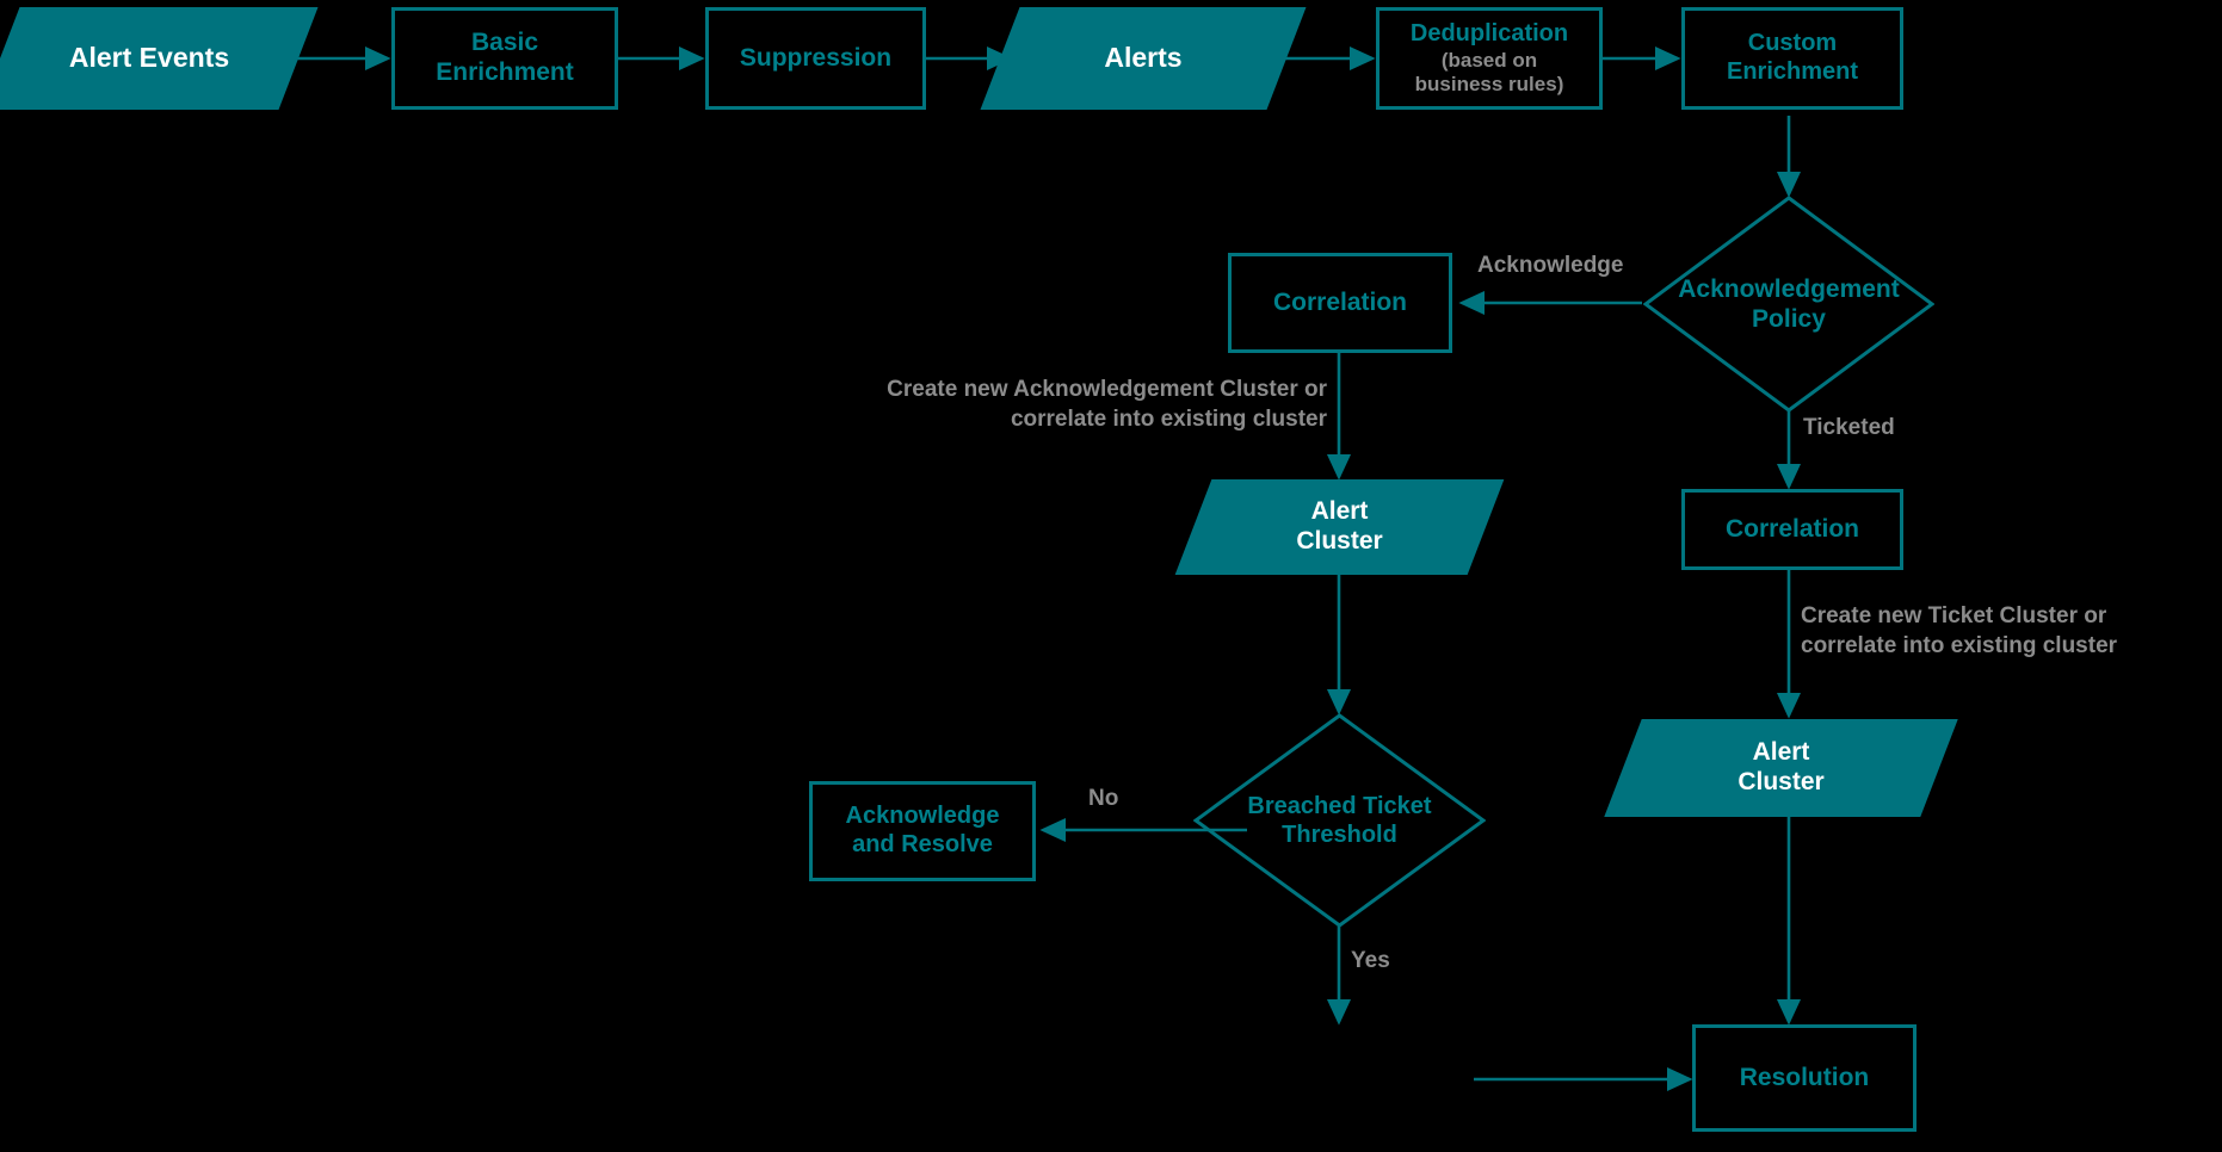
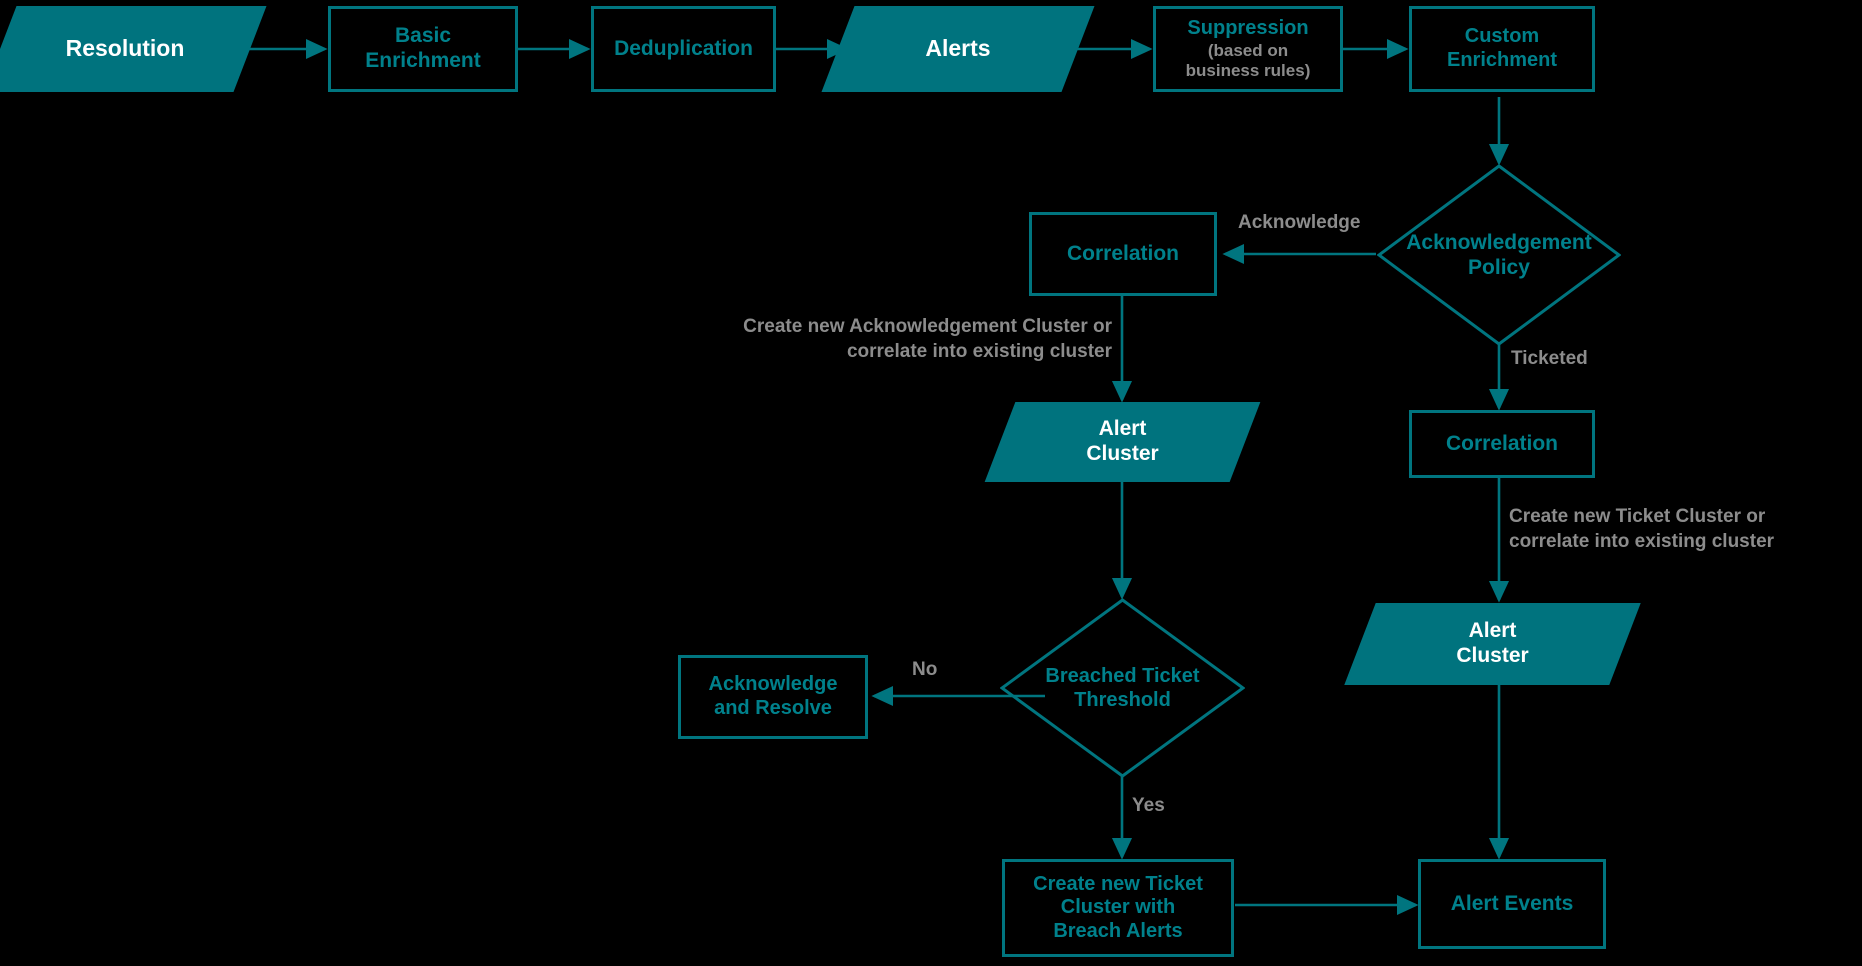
- Alert Events
+ Resolution
  Basic
  Enrichment
- Suppression
+ Deduplication
  Alerts
- Deduplication
+ Suppression
  (based on
  business rules)
  Custom
  Enrichment
  Acknowledgement
  Policy
  Correlation
  Alert
  Cluster
  Correlation
  Alert
  Cluster
  Breached Ticket
  Threshold
  Acknowledge
  and Resolve
+ Create new Ticket
+ Cluster with
+ Breach Alerts
- Resolution
+ Alert Events
  Acknowledge
  Ticketed
  Create new Acknowledgement Cluster or
  correlate into existing cluster
  Create new Ticket Cluster or
  correlate into existing cluster
  No
  Yes
